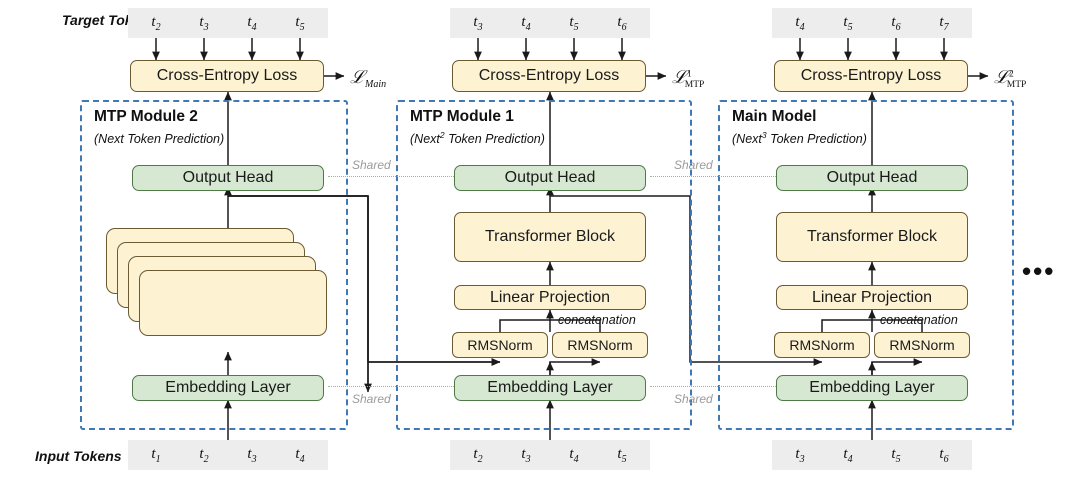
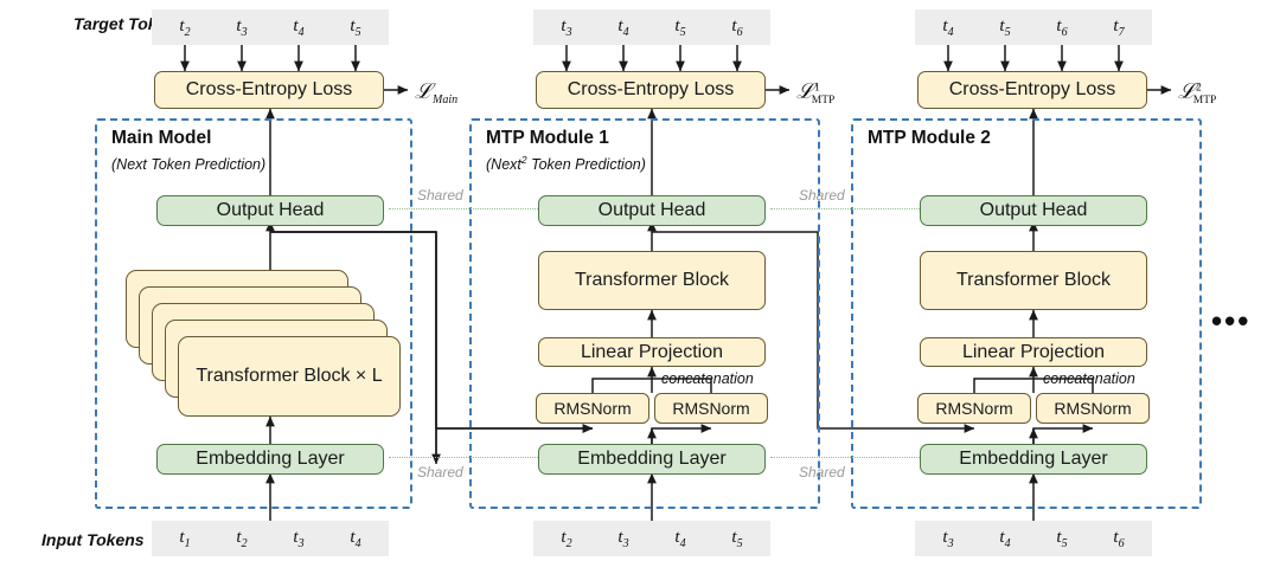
  Input Tokens
  t2
  t3
  t4
  t5
  t3
  t4
  t5
  t6
  t4
  t5
  t6
  t7
  Cross-Entropy Loss
  Cross-Entropy Loss
  Cross-Entropy Loss
  ℒMain
  ℒ1MTP
  ℒ2MTP
- MTP Module 2
+ Main Model
  (Next Token Prediction)
  MTP Module 1
  (Next2 Token Prediction)
- Main Model
+ MTP Module 2
- (Next3 Token Prediction)
  Shared
  Shared
  Shared
  Shared
  Output Head
+ Transformer Block × L
  Embedding Layer
  Output Head
  Transformer Block
  Linear Projection
  RMSNorm
  RMSNorm
  Embedding Layer
  concatenation
  Output Head
  Transformer Block
  Linear Projection
  RMSNorm
  RMSNorm
  Embedding Layer
  concatenation
  t1
  t2
  t3
  t4
  t2
  t3
  t4
  t5
  t3
  t4
  t5
  t6
  •••
